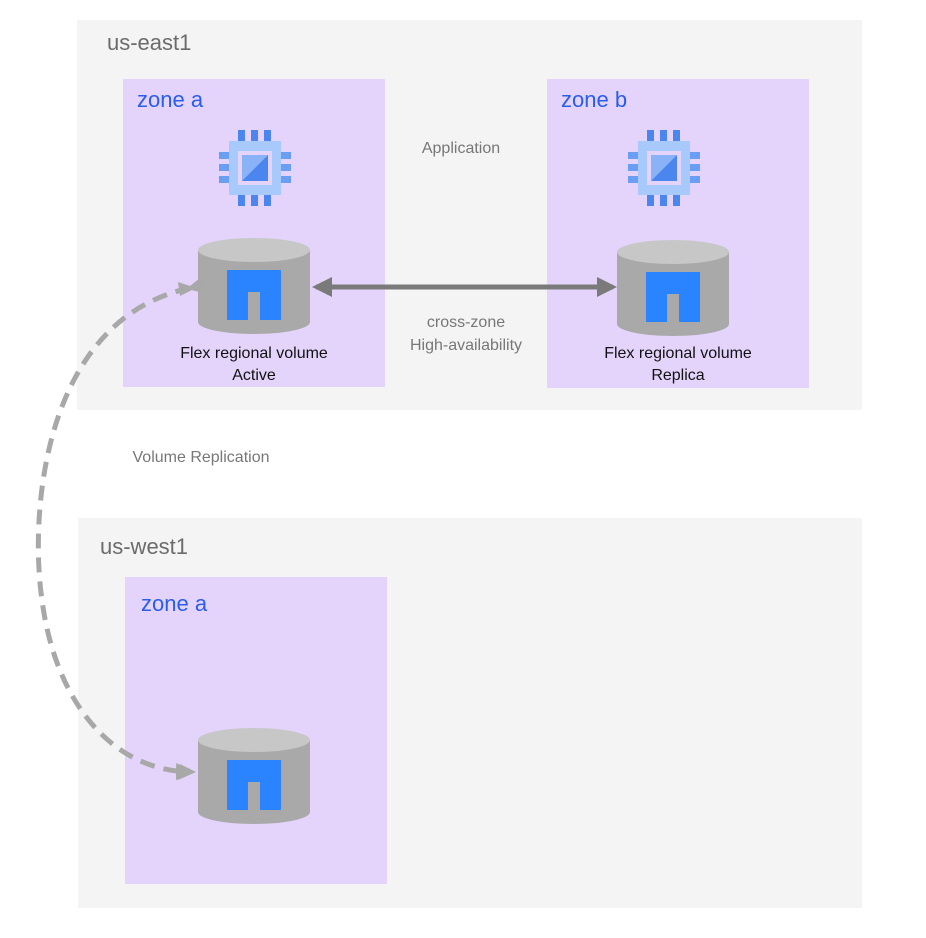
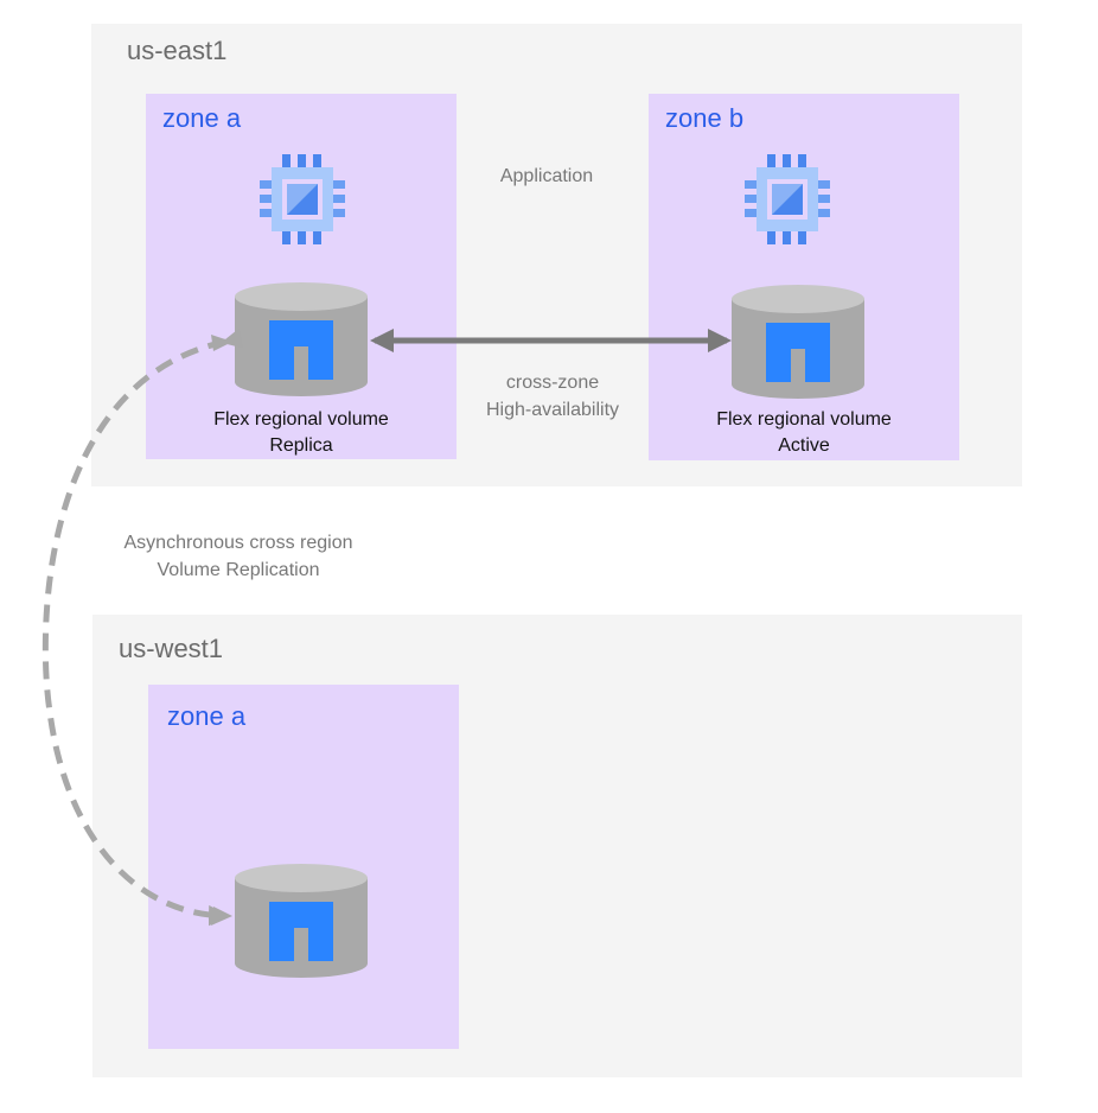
  us-east1
  us-west1
  zone a
  Flex regional volume
- Active
+ Replica
  zone b
  Flex regional volume
- Replica
+ Active
  zone a
  Application
  cross-zone
  High-availability
+ Asynchronous cross region
  Volume Replication
